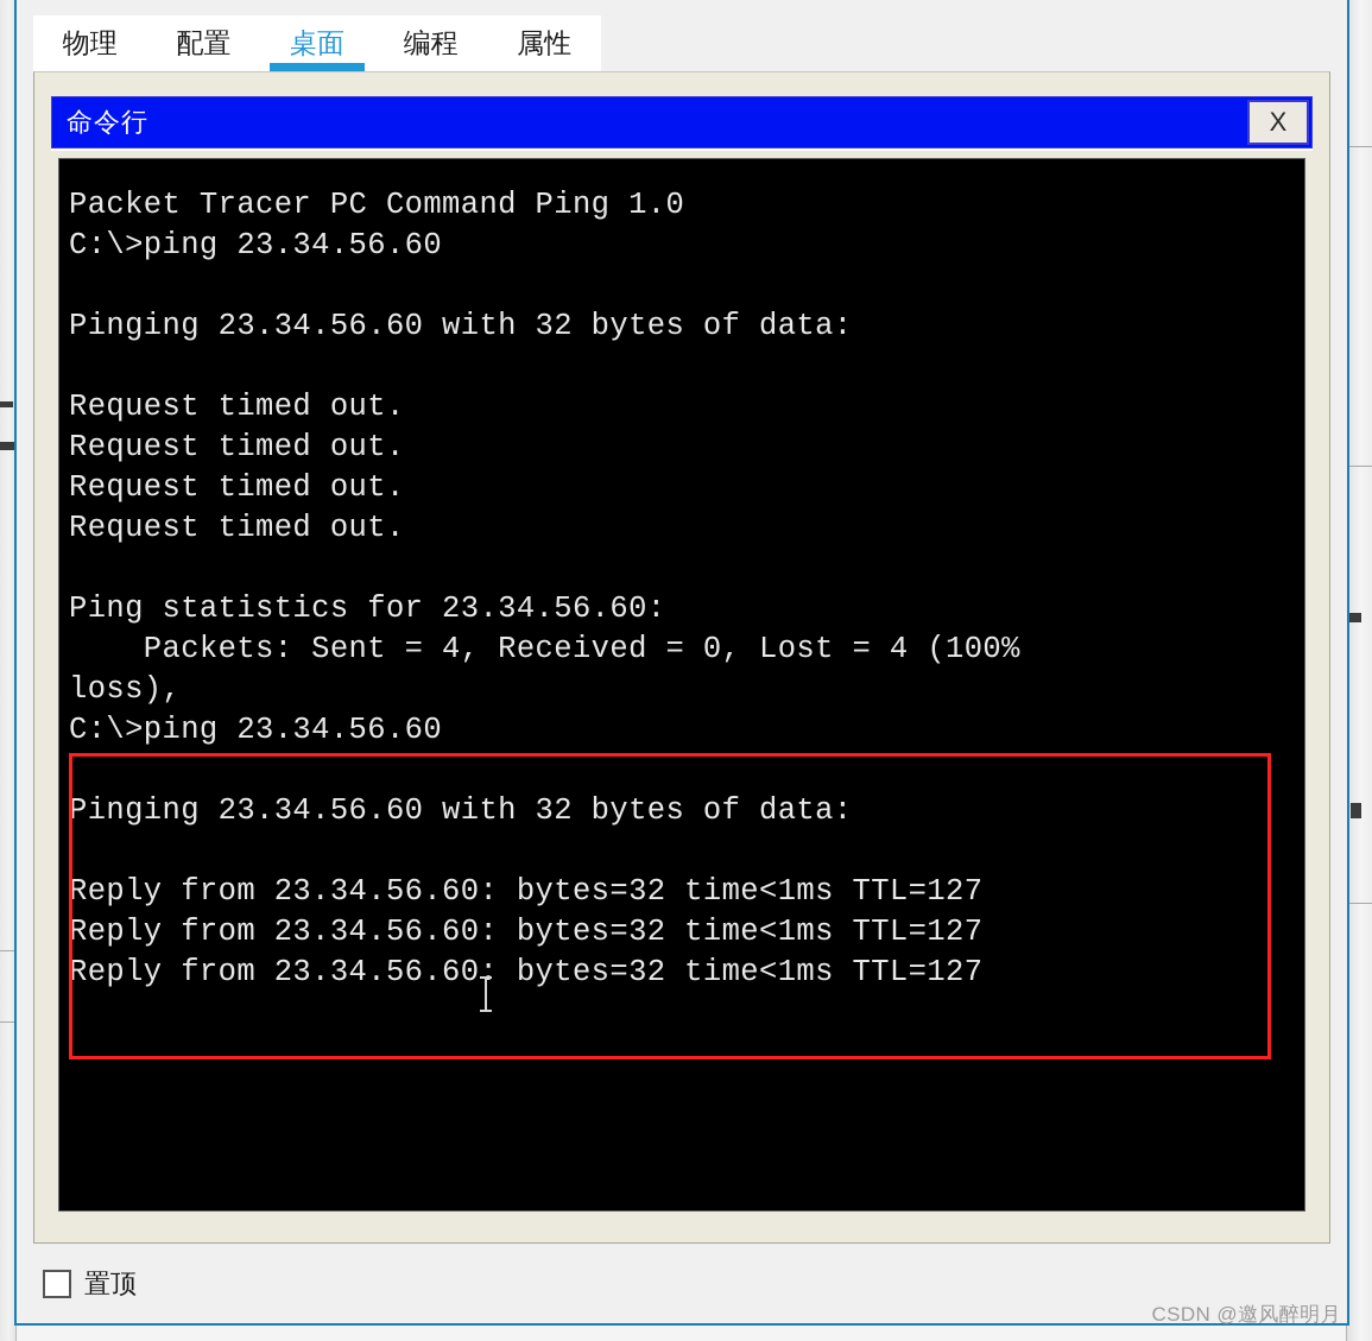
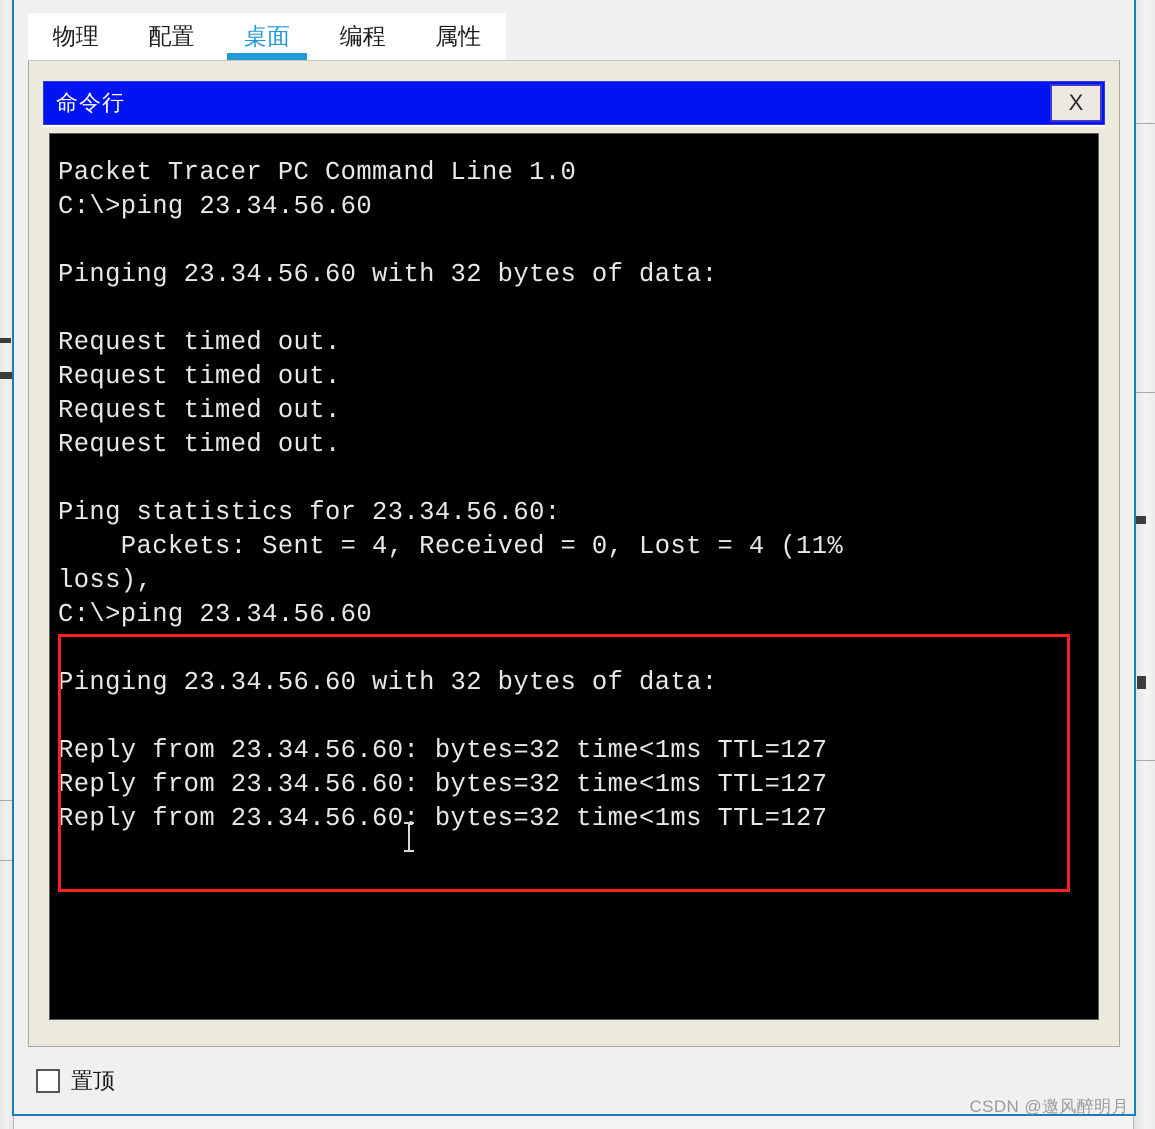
  物理
  配置
  桌面
  编程
  属性
  命令行
  X
- Packet Tracer PC Command Ping 1.0
+ Packet Tracer PC Command Line 1.0
  C:\>ping 23.34.56.60
  Pinging 23.34.56.60 with 32 bytes of data:
  Request timed out.
  Request timed out.
  Request timed out.
  Request timed out.
  Ping statistics for 23.34.56.60:
- Packets: Sent = 4, Received = 0, Lost = 4 (100%
+ Packets: Sent = 4, Received = 0, Lost = 4 (11%
  loss),
  C:\>ping 23.34.56.60
  Pinging 23.34.56.60 with 32 bytes of data:
  Reply from 23.34.56.60: bytes=32 time<1ms TTL=127
  Reply from 23.34.56.60: bytes=32 time<1ms TTL=127
  Reply from 23.34.56.60: bytes=32 time<1ms TTL=127
  置顶
  CSDN @邀风醉明月
